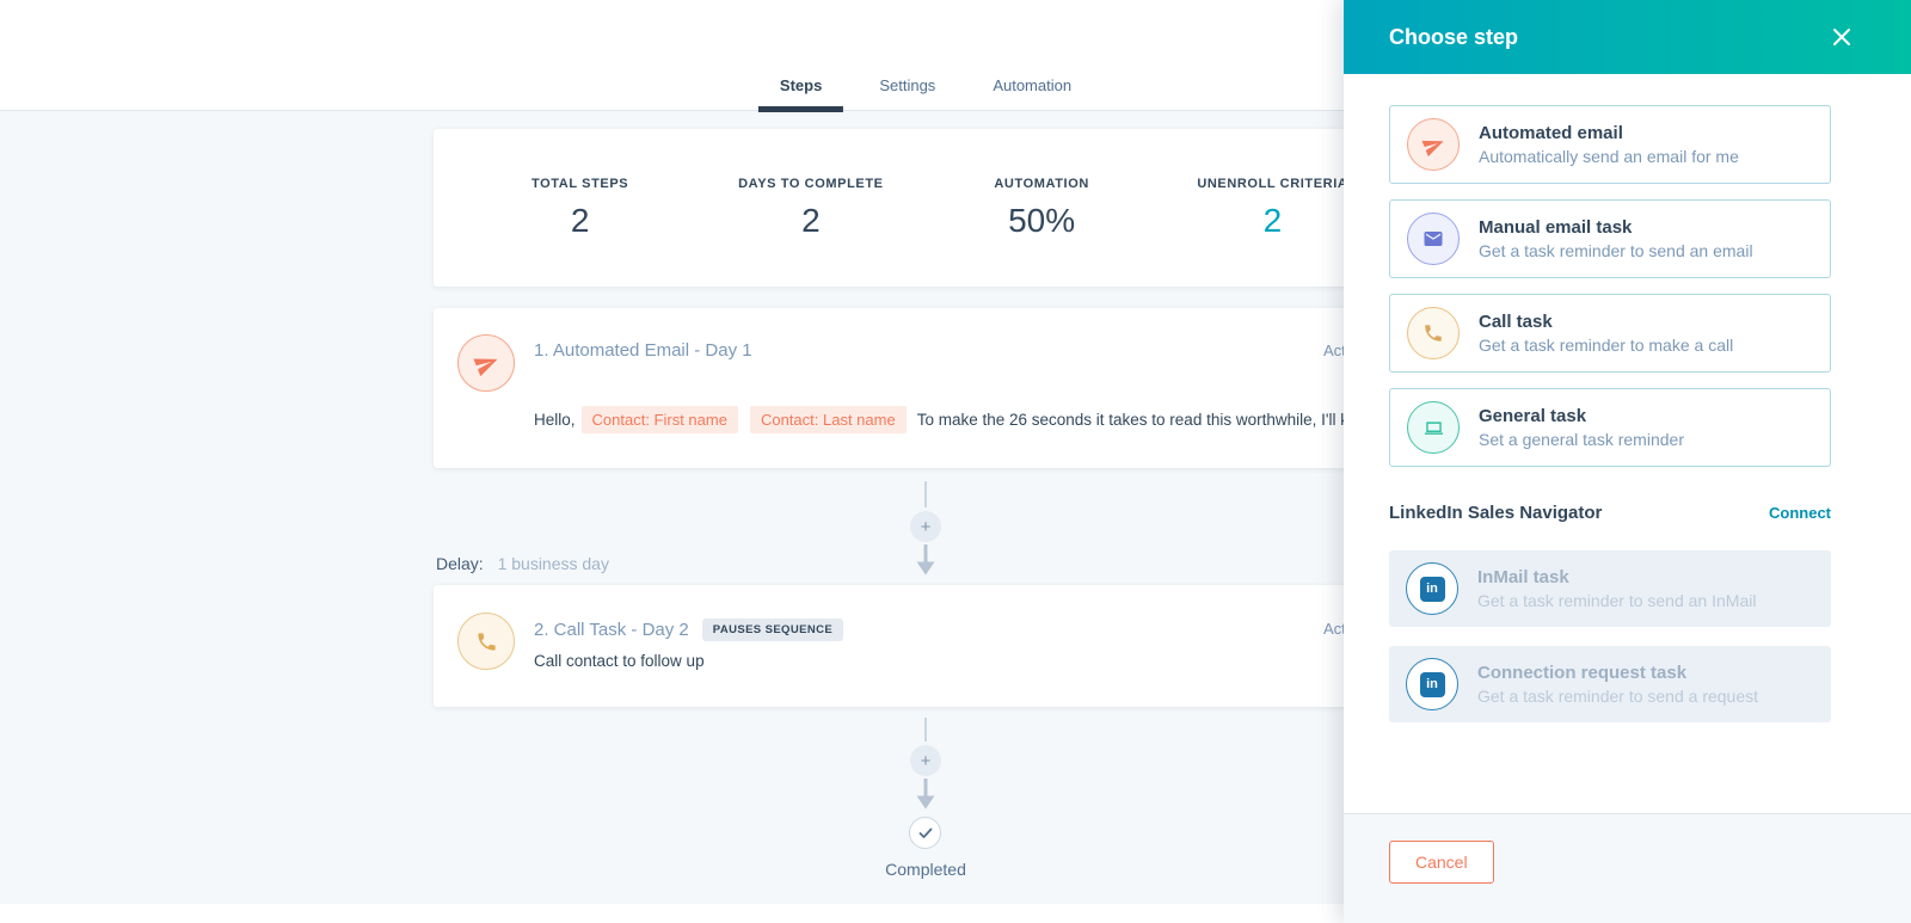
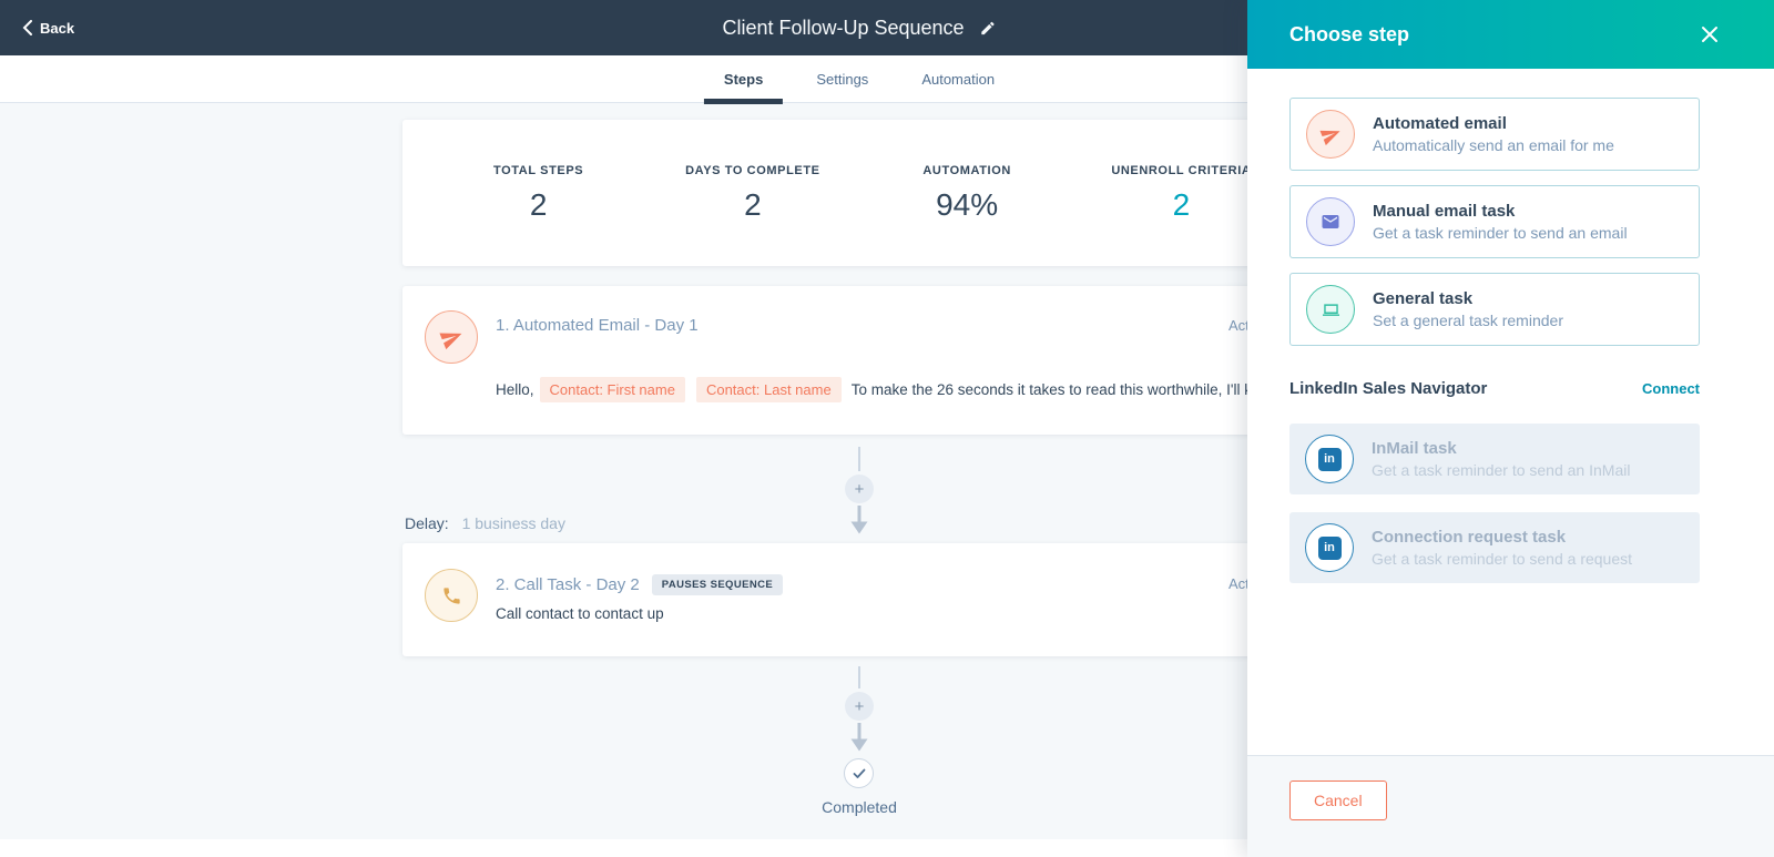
+ Back
+ Client Follow-Up Sequence
  Steps
  Settings
  Automation
  TOTAL STEPS
  2
  DAYS TO COMPLETE
  2
  AUTOMATION
- 50%
+ 94%
  UNENROLL CRITERI
  2
  1. Automated Email - Day 1
  Hello,
  Contact: First name
  Contact: Last name
  To make the 26 seconds it takes to read this worthwhile, I'll
  +
  Delay: 1 business day
  2. Call Task - Day 2
  PAUSES SEQUENCE
- Call contact to follow up
+ Call contact to contact up
  +
  Completed
  Choose step
  Automated email
  Automatically send an email for me
  Manual email task
  Get a task reminder to send an email
- Call task
- Get a task reminder to make a call
  General task
  Set a general task reminder
  LinkedIn Sales Navigator
  Connect
  in
  InMail task
  Get a task reminder to send an InMail
  in
  Connection request task
  Get a task reminder to send a request
  Cancel
